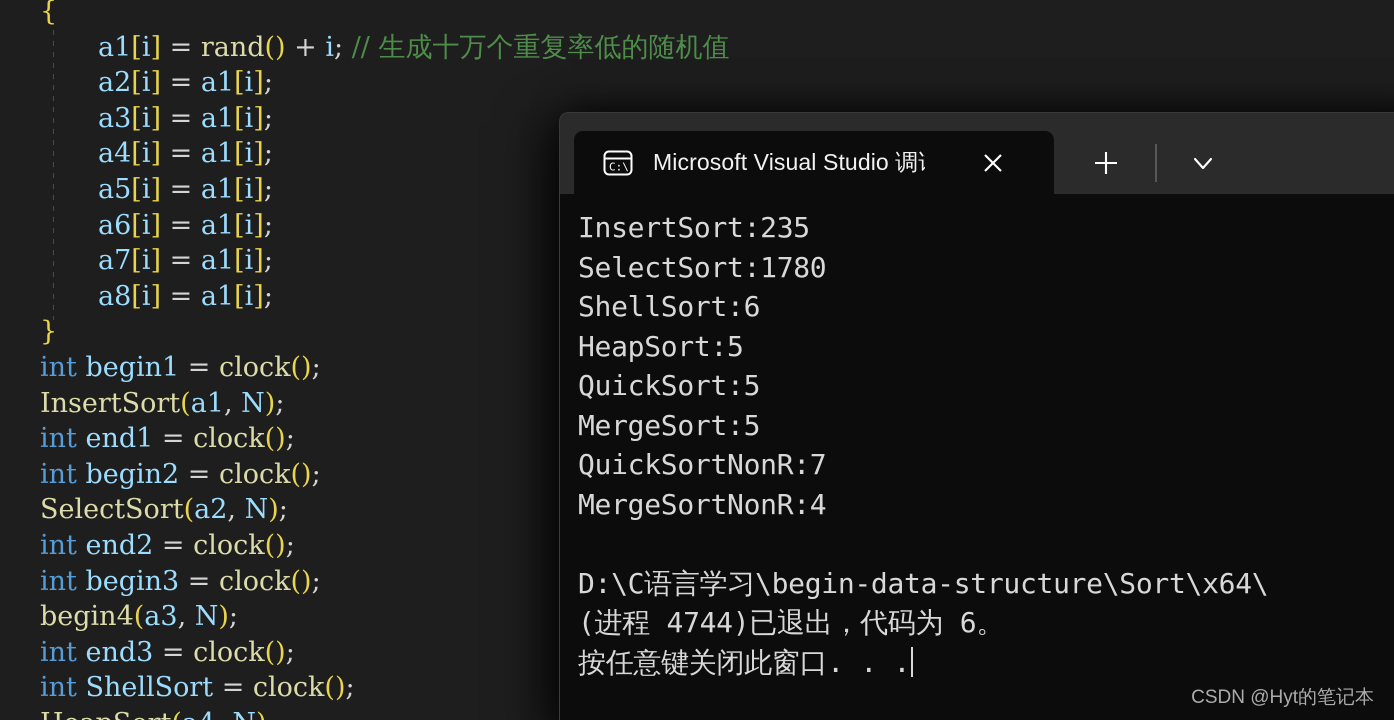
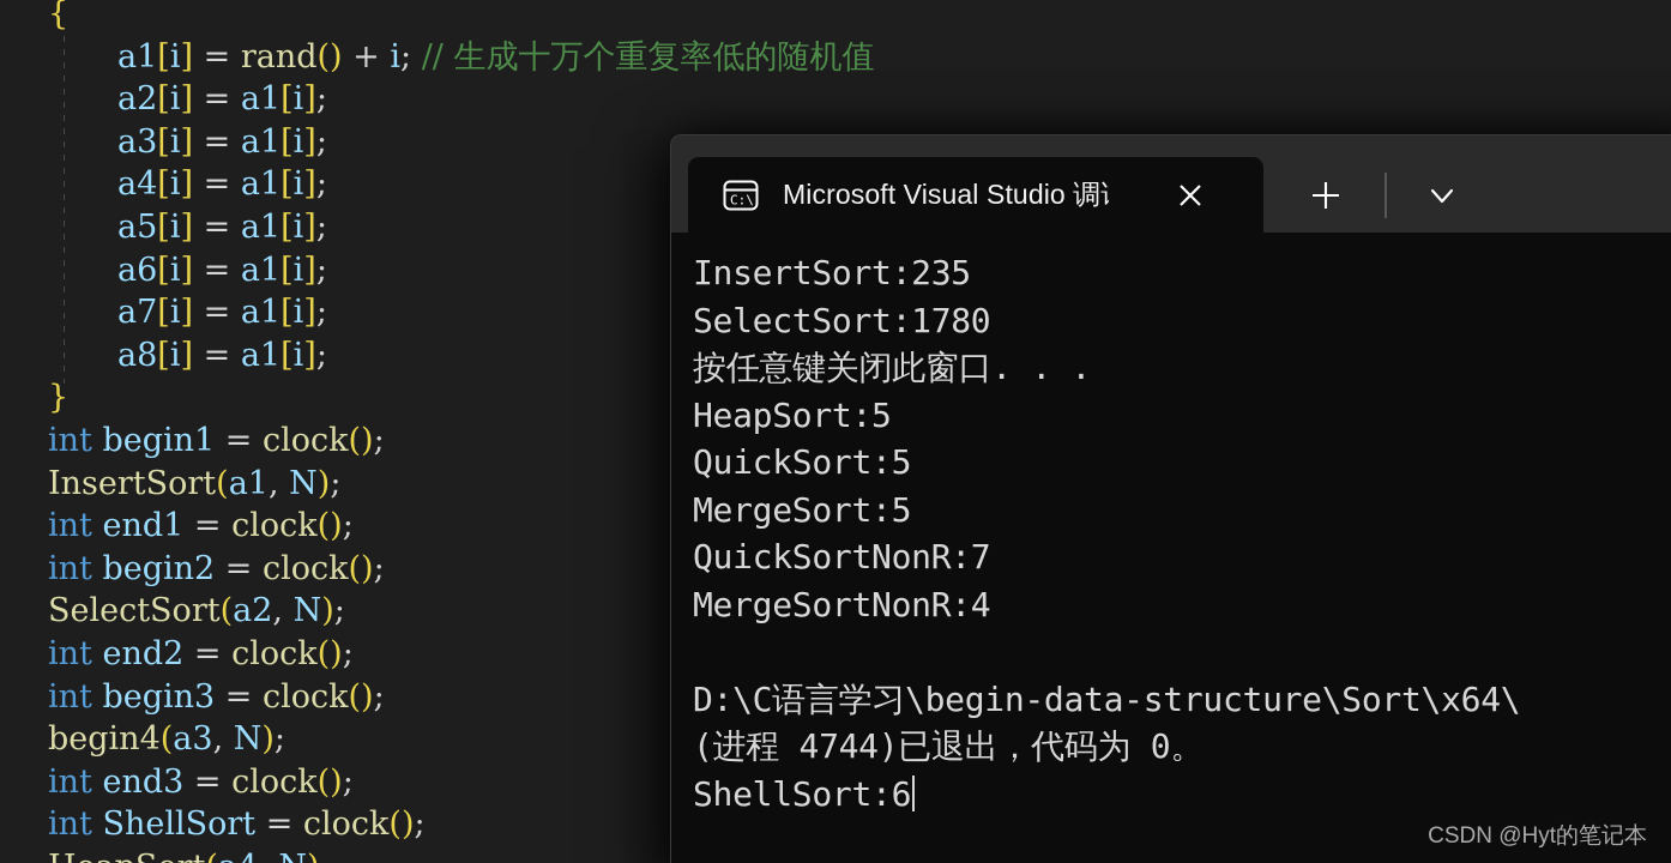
  {
  a1[i] = rand() + i; // 生成十万个重复率低的随机值
  a2[i] = a1[i];
  a3[i] = a1[i];
  a4[i] = a1[i];
  a5[i] = a1[i];
  a6[i] = a1[i];
  a7[i] = a1[i];
  a8[i] = a1[i];
  }
  int begin1 = clock();
  InsertSort(a1, N);
  int end1 = clock();
  int begin2 = clock();
  SelectSort(a2, N);
  int end2 = clock();
  int begin3 = clock();
  begin4(a3, N);
  int end3 = clock();
  int ShellSort = clock();
  C:\
  Microsoft Visual Studio 调
  InsertSort:235
  SelectSort:1780
- ShellSort:6
+ 按任意键关闭此窗口. . .
  HeapSort:5
  QuickSort:5
  MergeSort:5
  QuickSortNonR:7
  MergeSortNonR:4
  D:\C语言学习\begin-data-structure\Sort\x64\
- (进程 4744)已退出，代码为 6。
+ (进程 4744)已退出，代码为 0。
- 按任意键关闭此窗口. . .
+ ShellSort:6
  CSDN @Hyt的笔记本
